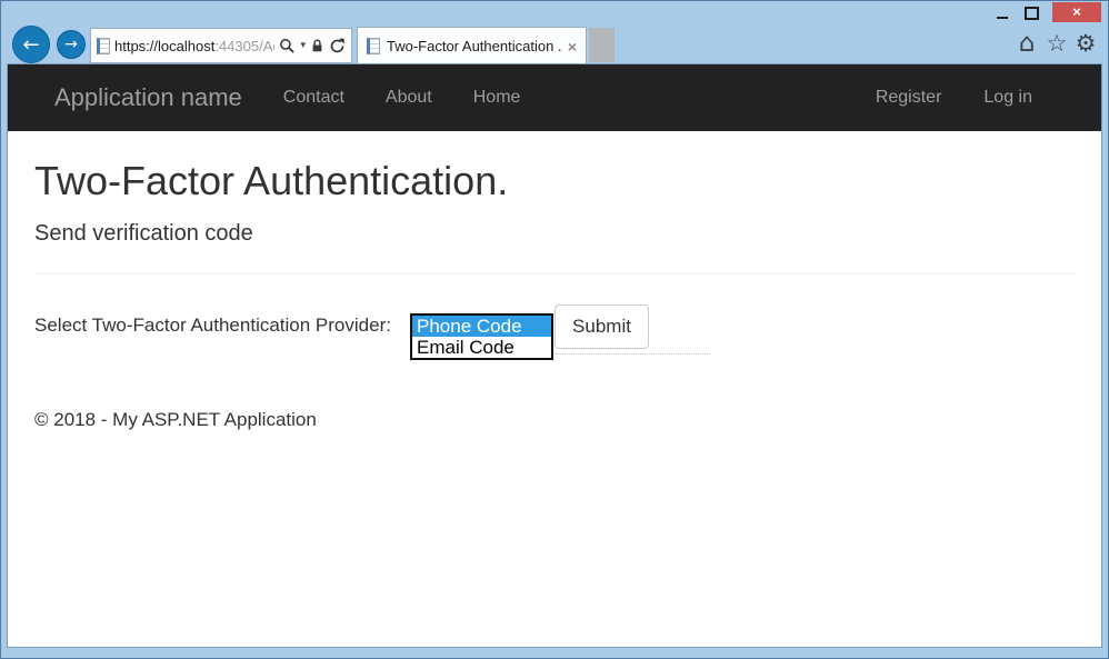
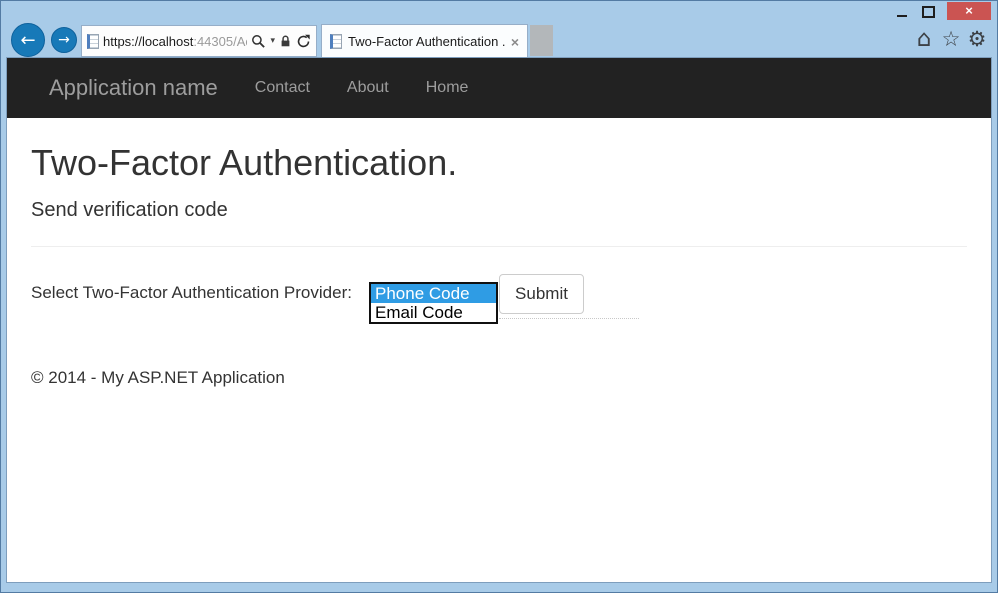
  ×
  ←
  →
  https://localhost:44305/A
  ▾
  Two-Factor Authentication .
  ×
  ⌂
  ☆
  ⚙
  Application name
  Contact
  About
  Home
- Register
- Log in
  Two-Factor Authentication.
  Send verification code
  Select Two-Factor Authentication Provider:
  Phone Code
  Email Code
  Submit
- © 2018 - My ASP.NET Application
+ © 2014 - My ASP.NET Application
